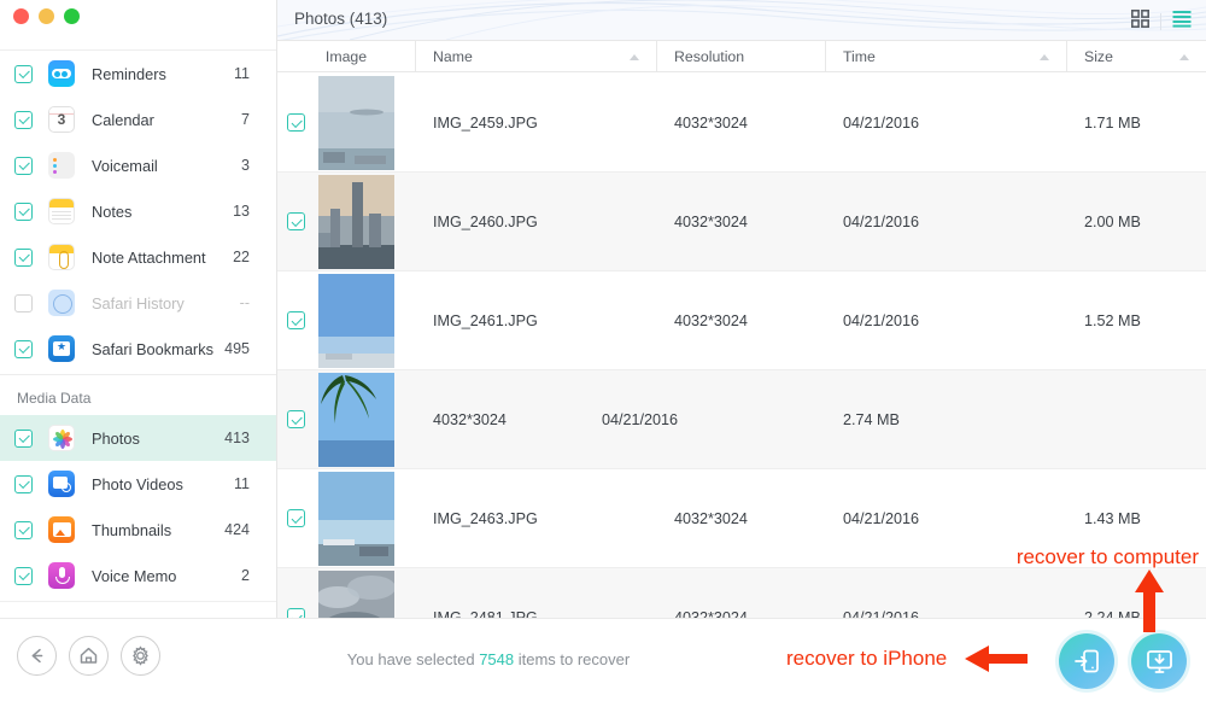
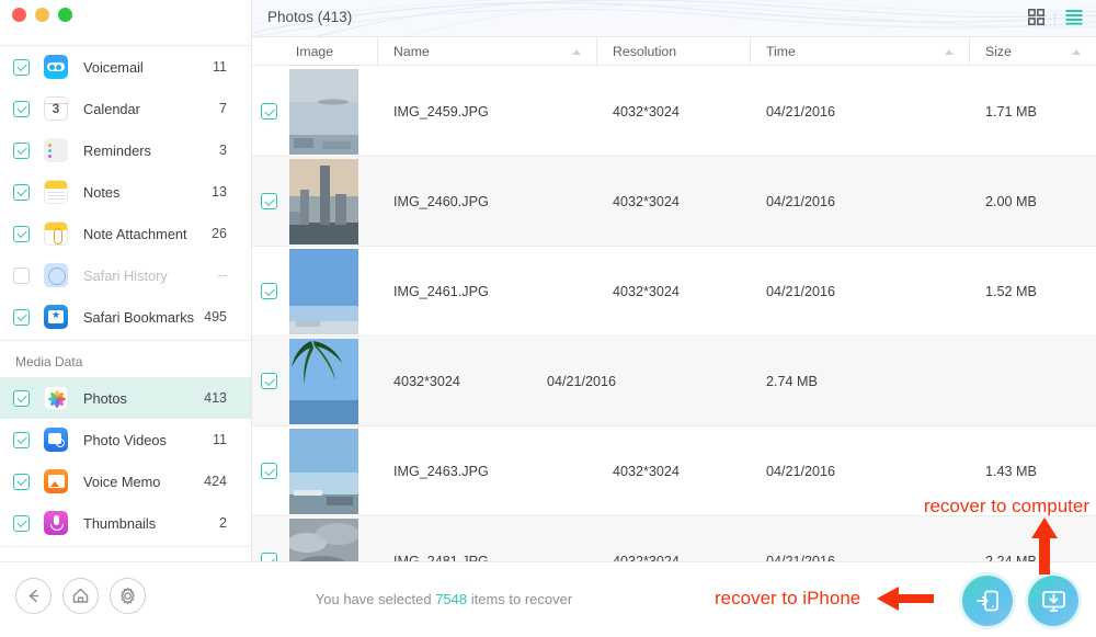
- Reminders
+ Voicemail
  11
  3
  Calendar
  7
- Voicemail
+ Reminders
  3
  Notes
  13
  Note Attachment
- 22
+ 26
  Safari History
  --
  Safari Bookmarks
  495
  Media Data
  Photos
  413
  Photo Videos
  11
- Thumbnails
+ Voice Memo
  424
- Voice Memo
+ Thumbnails
  2
  Photos (413)
  Image
  Name
  Resolution
  Time
  Size
  IMG_2459.JPG
  4032*3024
  04/21/2016
  1.71 MB
  IMG_2460.JPG
  4032*3024
  04/21/2016
  2.00 MB
  IMG_2461.JPG
  4032*3024
  04/21/2016
  1.52 MB
  4032*3024
  04/21/2016
  2.74 MB
  IMG_2463.JPG
  4032*3024
  04/21/2016
  1.43 MB
  You have selected 7548 items to recover
  recover to computer
  recover to iPhone
